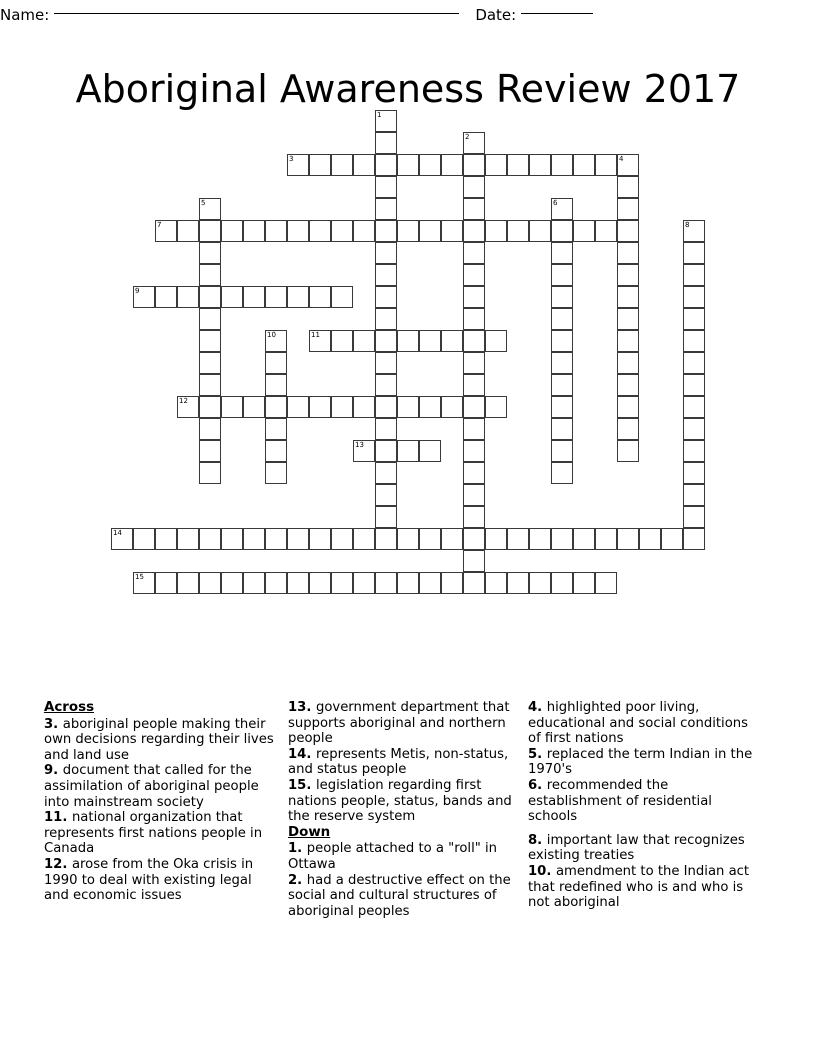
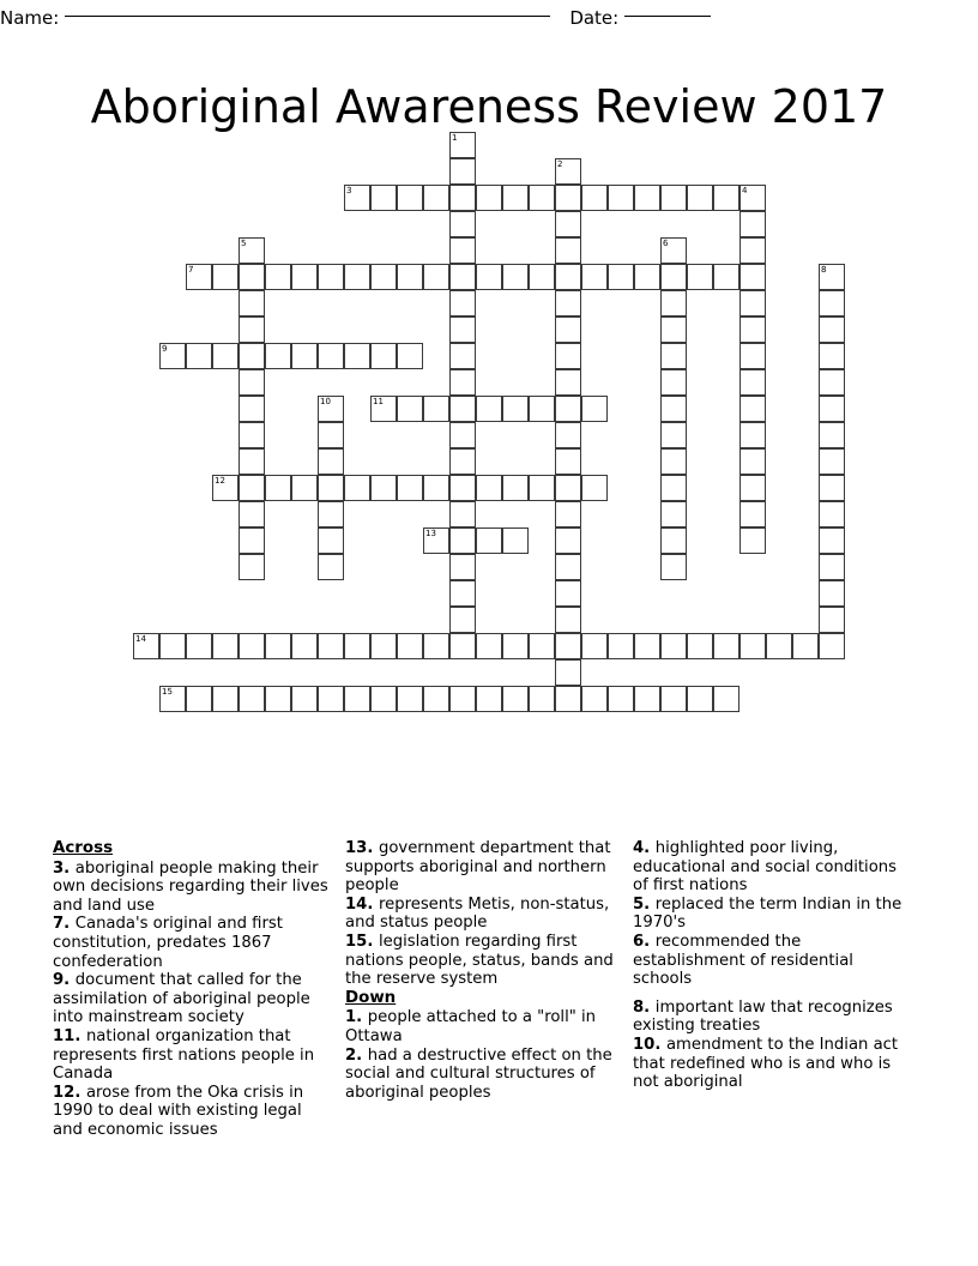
  Name:
  Date:
  Aboriginal Awareness Review 2017
  1
  2
  3
  4
  5
  6
  7
  8
  9
  10
  11
  12
  13
  14
  15
  Across
  3. aboriginal people making their own decisions regarding their lives and land use
+ 7. Canada's original and first constitution, predates 1867 confederation
  9. document that called for the assimilation of aboriginal people into mainstream society
  11. national organization that represents first nations people in Canada
  12. arose from the Oka crisis in 1990 to deal with existing legal and economic issues
  13. government department that supports aboriginal and northern people
  14. represents Metis, non-status, and status people
  15. legislation regarding first nations people, status, bands and the reserve system
  Down
  1. people attached to a "roll" in Ottawa
  2. had a destructive effect on the social and cultural structures of aboriginal peoples
  4. highlighted poor living, educational and social conditions of first nations
  5. replaced the term Indian in the 1970's
  6. recommended the establishment of residential schools
  8. important law that recognizes existing treaties
  10. amendment to the Indian act that redefined who is and who is not aboriginal
